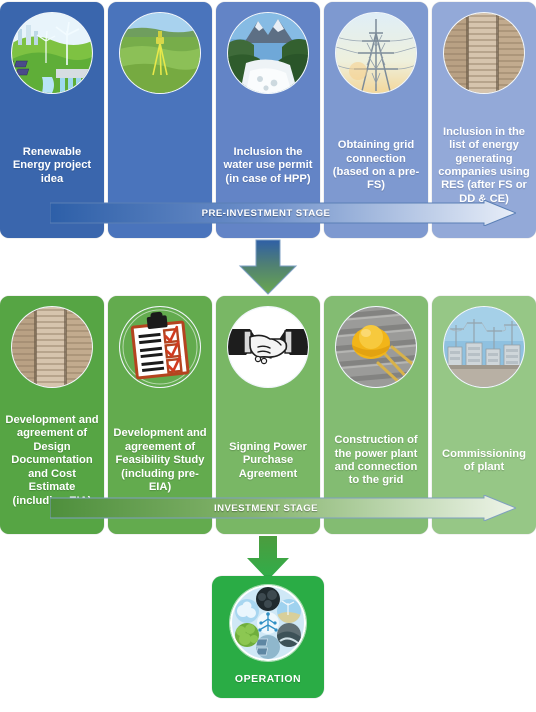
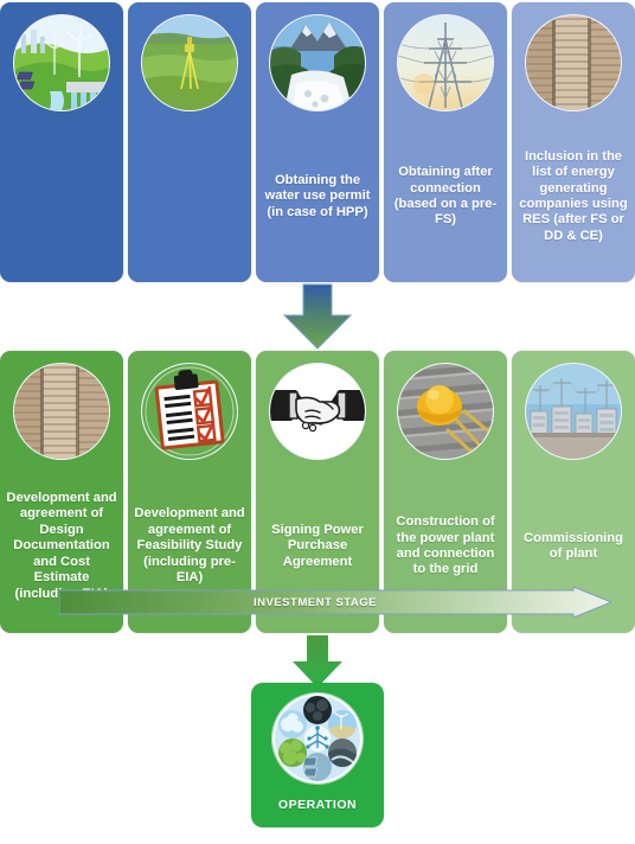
- Renewable Energy project idea
- Inclusion the water use permit (in case of HPP)
+ Obtaining the water use permit (in case of HPP)
- Obtaining grid connection (based on a pre-FS)
+ Obtaining after connection (based on a pre-FS)
  Inclusion in the list of energy generating companies using RES (after FS or DD & CE)
- PRE-INVESTMENT STAGE
  Development and agreement of Design Documentation and Cost Estimate (includ
  Development and agreement of Feasibility Study (including pre-EIA)
  Signing Power Purchase Agreement
  Construction of the power plant and connection to the grid
  Commissioning of plant
  INVESTMENT STAGE
  OPERATION
